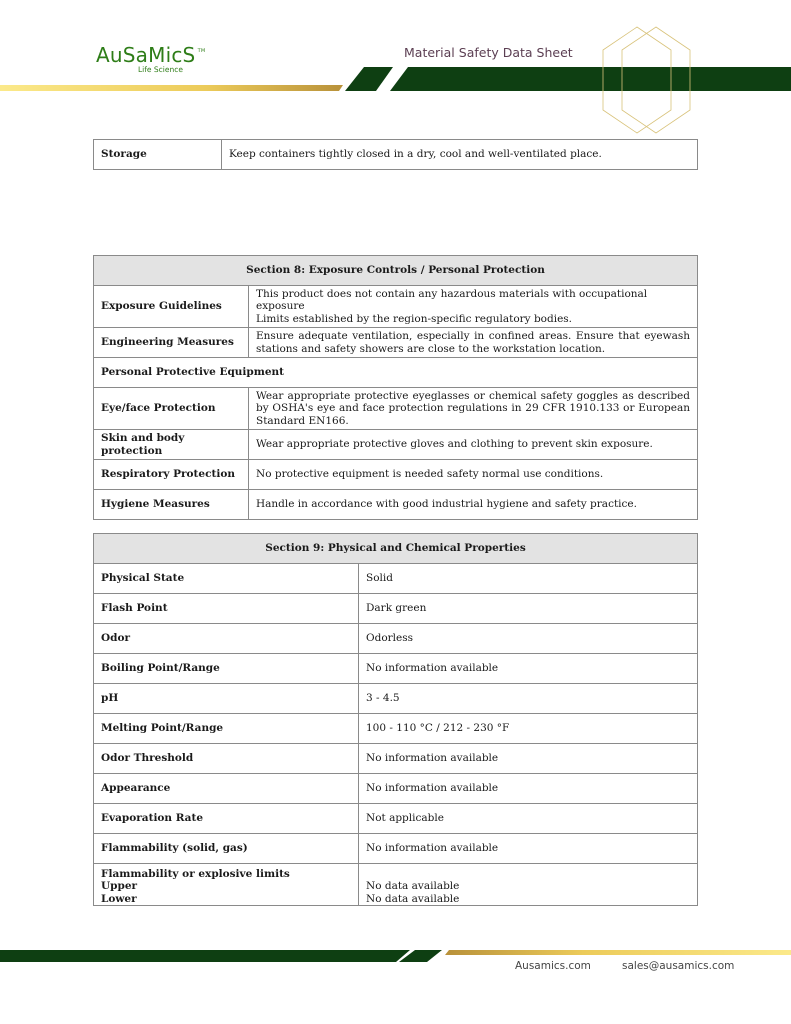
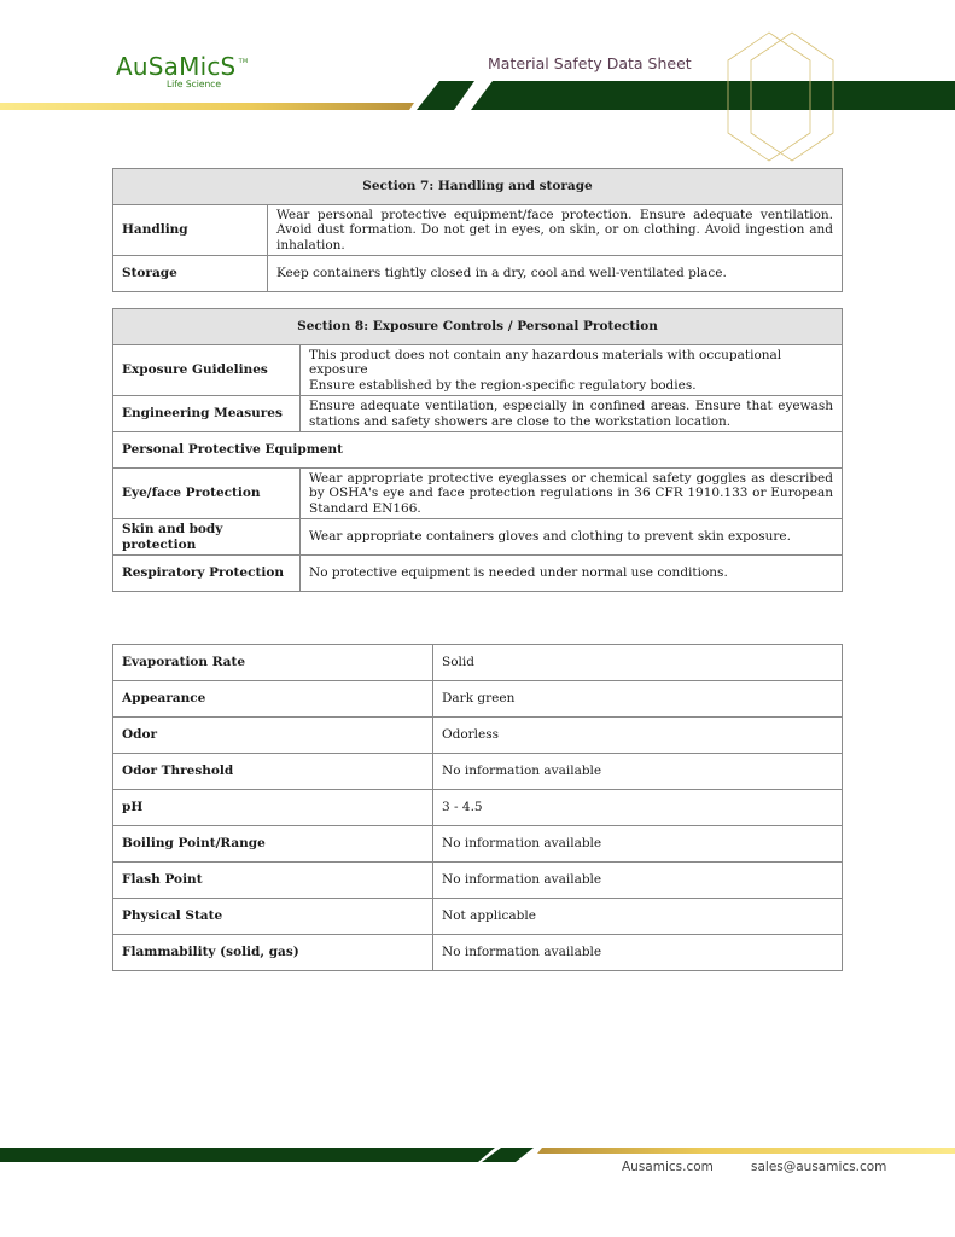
  AuSaMicS
  Life Science
  Material Safety Data Sheet
+ Section 7: Handling and storage
+ Handling	Wear personal protective equipment/face protection. Ensure adequate ventilation. Avoid dust formation. Do not get in eyes, on skin, or on clothing. Avoid ingestion and inhalation.
  Storage	Keep containers tightly closed in a dry, cool and well-ventilated place.
  Section 8: Exposure Controls / Personal Protection
- Exposure Guidelines	This product does not contain any hazardous materials with occupational exposure Limits established by the region-specific regulatory bodies.
+ Exposure Guidelines	This product does not contain any hazardous materials with occupational exposure Ensure established by the region-specific regulatory bodies.
  Engineering Measures	Ensure adequate ventilation, especially in confined areas. Ensure that eyewash stations and safety showers are close to the workstation location.
  Personal Protective Equipment
- Eye/face Protection	Wear appropriate protective eyeglasses or chemical safety goggles as described by OSHA's eye and face protection regulations in 29 CFR 1910.133 or European Standard EN166.
+ Eye/face Protection	Wear appropriate protective eyeglasses or chemical safety goggles as described by OSHA's eye and face protection regulations in 36 CFR 1910.133 or European Standard EN166.
- Skin and body protection	Wear appropriate protective gloves and clothing to prevent skin exposure.
+ Skin and body protection	Wear appropriate containers gloves and clothing to prevent skin exposure.
- Respiratory Protection	No protective equipment is needed safety normal use conditions.
+ Respiratory Protection	No protective equipment is needed under normal use conditions.
- Hygiene Measures	Handle in accordance with good industrial hygiene and safety practice.
- Section 9: Physical and Chemical Properties
- Physical State	Solid
+ Evaporation Rate	Solid
- Flash Point	Dark green
+ Appearance	Dark green
  Odor	Odorless
- Boiling Point/Range	No information available
+ Odor Threshold	No information available
  pH	3 - 4.5
- Melting Point/Range	100 - 110 °C / 212 - 230 °F
- Odor Threshold	No information available
+ Boiling Point/Range	No information available
- Appearance	No information available
+ Flash Point	No information available
- Evaporation Rate	Not applicable
+ Physical State	Not applicable
  Flammability (solid, gas)	No information available
- Flammability or explosive limits Upper Lower	No data available No data available
  Ausamics.com
  sales@ausamics.com
